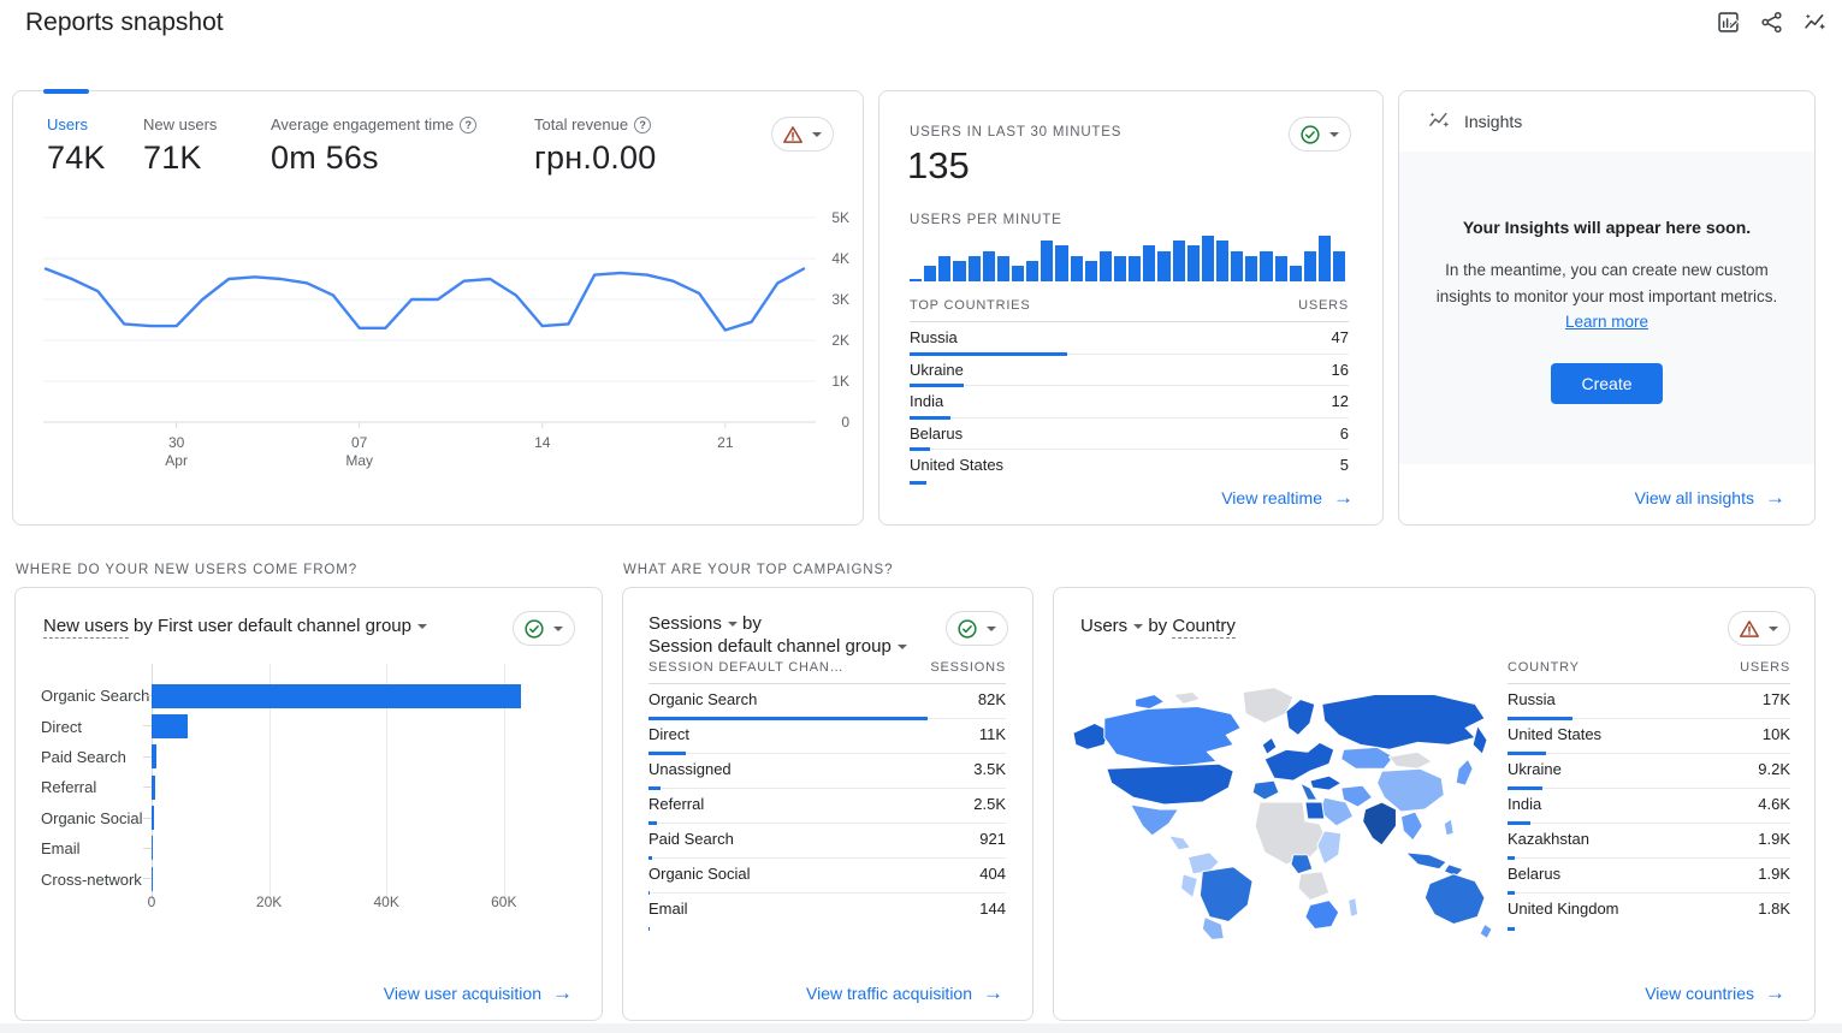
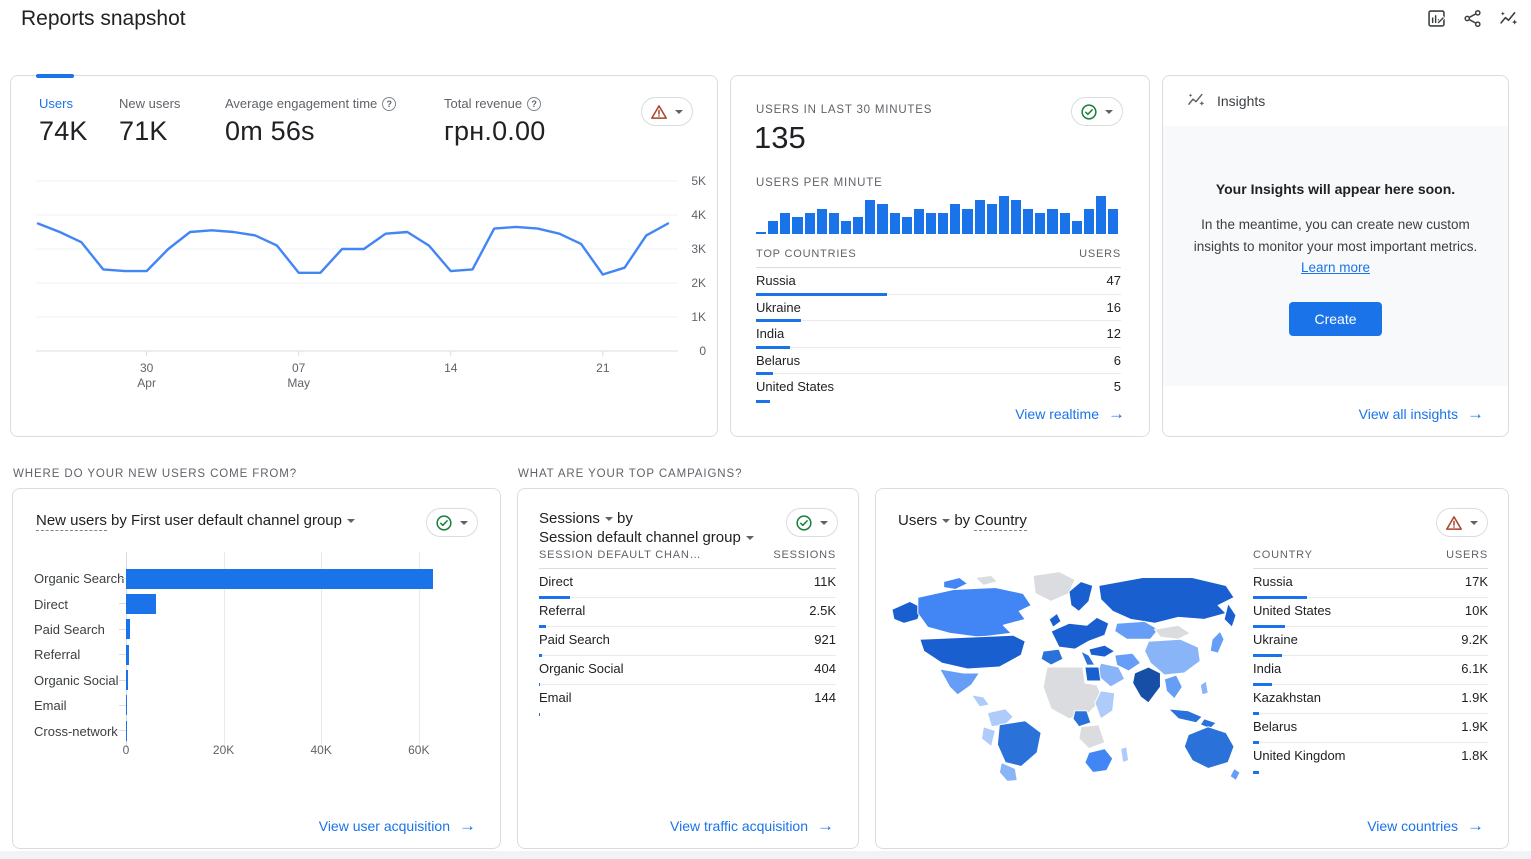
  Reports snapshot
  Users
  74K
  New users
  71K
  Average engagement time
  ?
  0m 56s
  Total revenue
  ?
  грн.0.00
  0
  1K
  2K
  3K
  4K
  5K
  30
  Apr
  07
  May
  14
  21
  USERS IN LAST 30 MINUTES
  135
  USERS PER MINUTE
  TOP COUNTRIES
  USERS
  Russia
  47
  Ukraine
  16
  India
  12
  Belarus
  6
  United States
  5
  View realtime
  →
  Insights
  Your Insights will appear here soon.
  In the meantime, you can create new custom insights to monitor your most important metrics. Learn more
  Create
  View all insights
  →
  WHERE DO YOUR NEW USERS COME FROM?
  WHAT ARE YOUR TOP CAMPAIGNS?
  New users by First user default channel group
  Organic Searc
  Direct
  Paid Search
  Referral
  Organic Social
  Email
  Cross-network
  0
  20K
  40K
  60K
  View user acquisition
  →
  Sessions by
  Session default channel group
  SESSION DEFAULT CHAN…
  SESSIONS
- Organic Search
- 82K
  Direct
  11K
- Unassigned
- 3.5K
  Referral
  2.5K
  Paid Search
  921
  Organic Social
  404
  Email
  144
  View traffic acquisition
  →
  Users by Country
  COUNTRY
  USERS
  Russia
  17K
  United States
  10K
  Ukraine
  9.2K
  India
- 4.6K
+ 6.1K
  Kazakhstan
  1.9K
  Belarus
  1.9K
  United Kingdom
  1.8K
  View countries
  →
